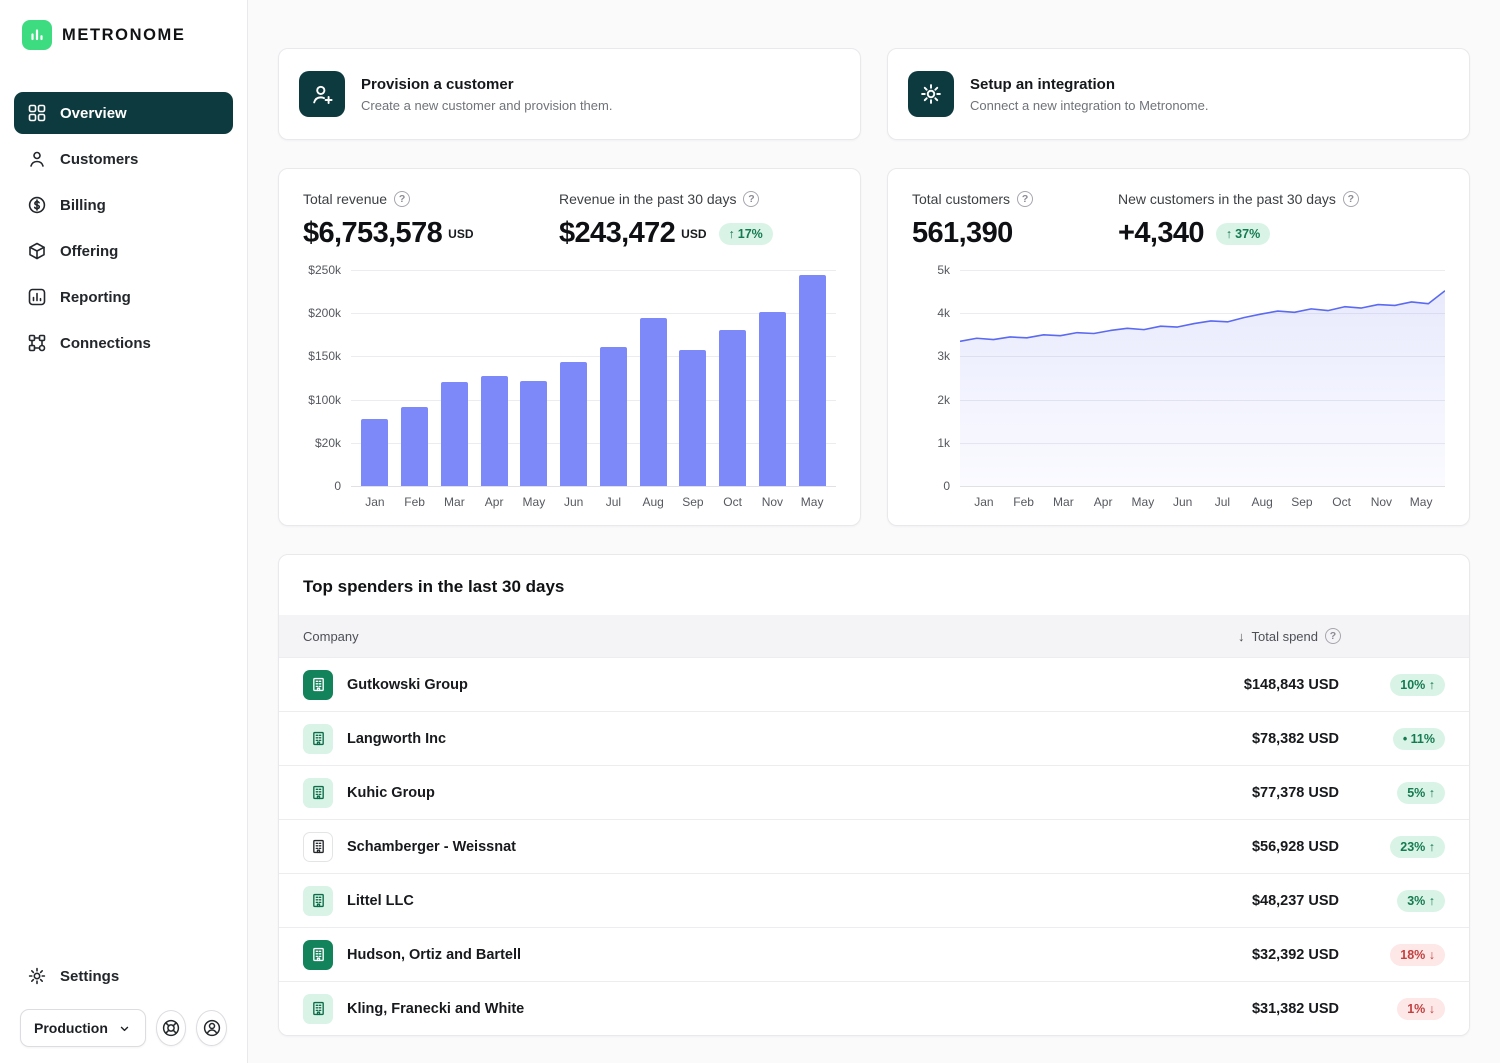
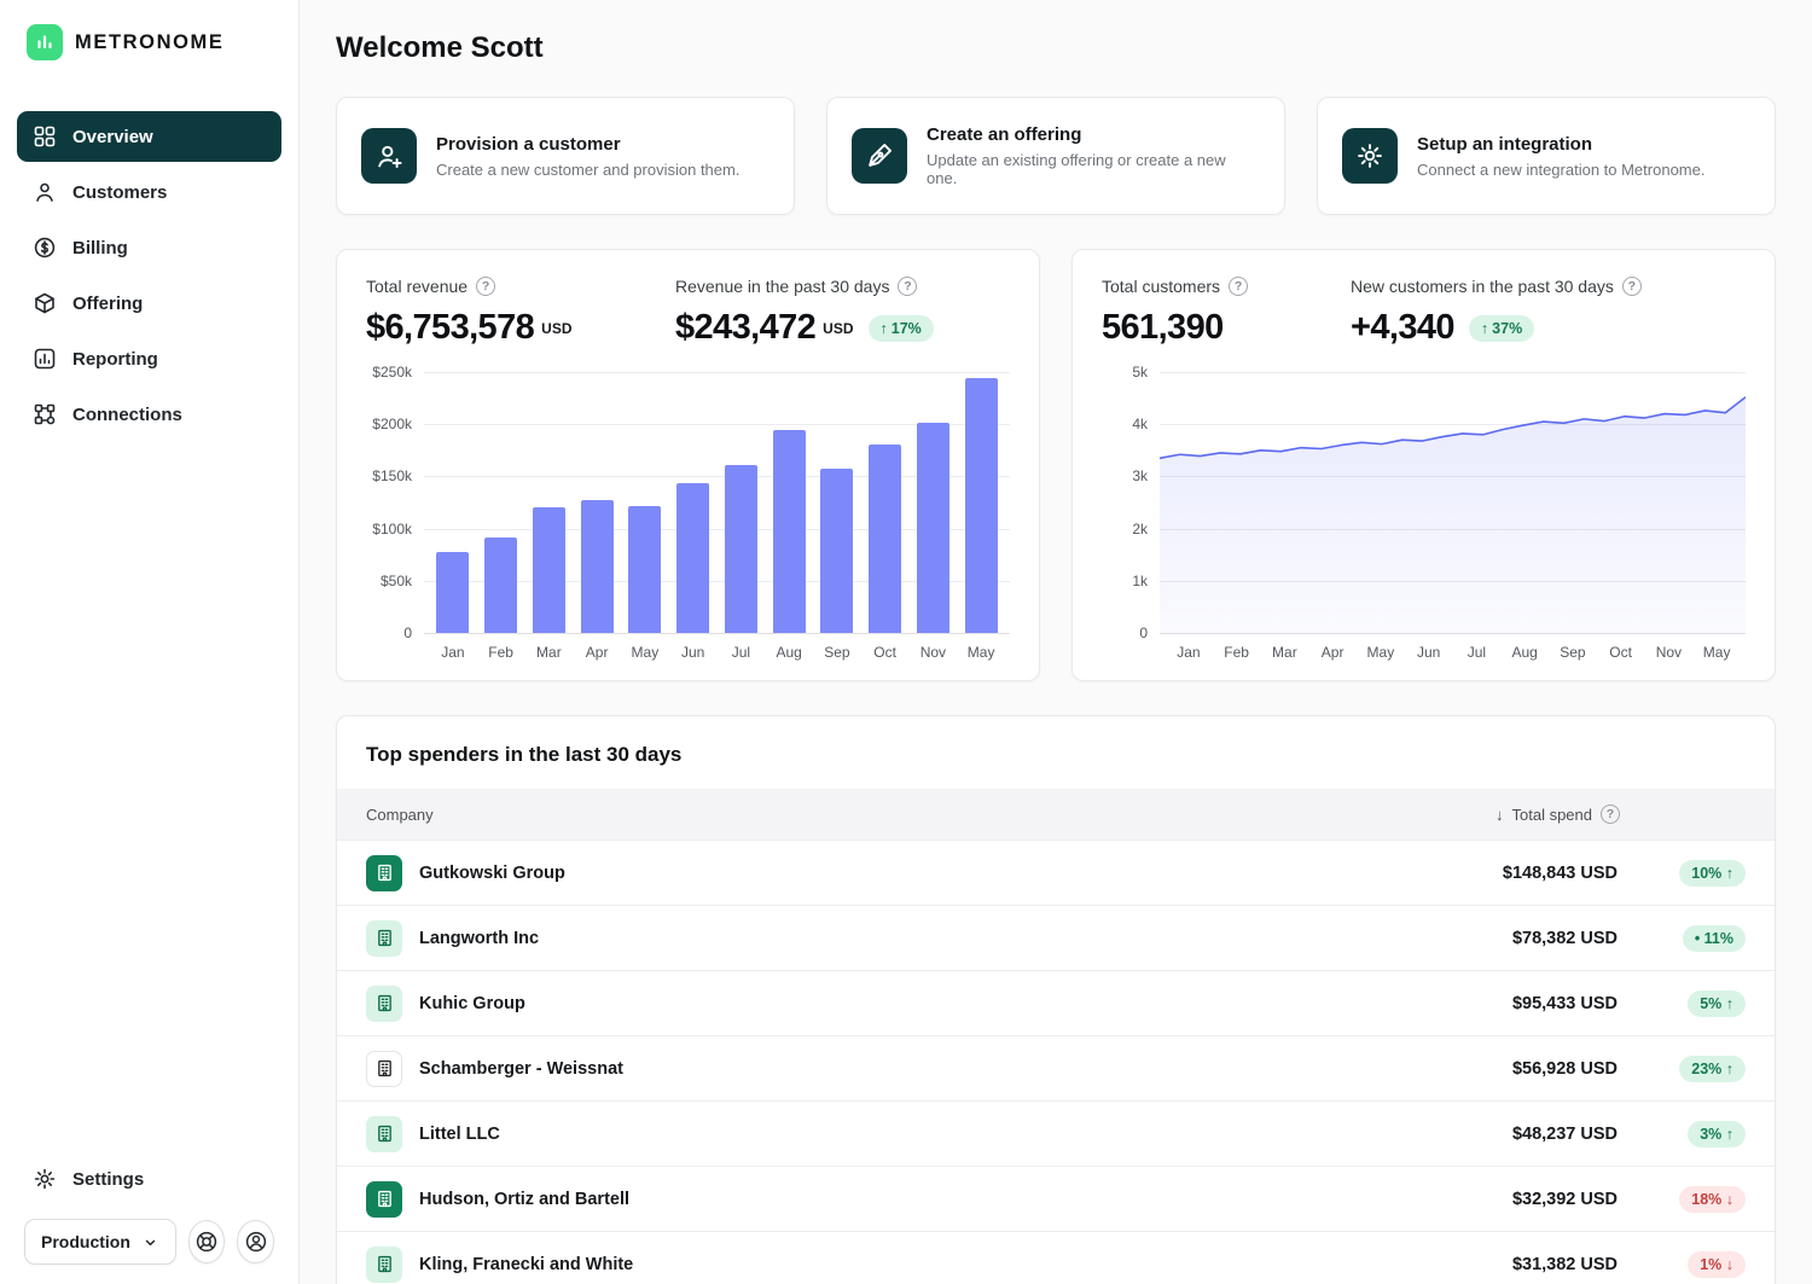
  METRONOME
  Overview
  Customers
  Billing
  Offering
  Reporting
  Connections
  Settings
  Production
+ Welcome Scott
  Provision a customer
  Create a new customer and provision them.
+ Create an offering
+ Update an existing offering or create a new one.
  Setup an integration
  Connect a new integration to Metronome.
  Total revenue
  ?
  $6,753,578
  USD
  Revenue in the past 30 days
  ?
  $243,472
  USD
  ↑
  17%
  $250k
  $200k
  $150k
  $100k
- $20k
+ $50k
  0
  Jan
  Feb
  Mar
  Apr
  May
  Jun
  Jul
  Aug
  Sep
  Oct
  Nov
  May
  Total customers
  ?
  561,390
  New customers in the past 30 days
  ?
  +4,340
  ↑
  37%
  5k
  4k
  3k
  2k
  1k
  0
  Jan
  Feb
  Mar
  Apr
  May
  Jun
  Jul
  Aug
  Sep
  Oct
  Nov
  May
  Top spenders in the last 30 days
  Company
  ↓
  Total spend
  ?
  Gutkowski Group
  $148,843 USD
  10% ↑
  Langworth Inc
  $78,382 USD
  • 11%
  Kuhic Group
- $77,378 USD
+ $95,433 USD
  5% ↑
  Schamberger - Weissnat
  $56,928 USD
  23% ↑
  Littel LLC
  $48,237 USD
  3% ↑
  Hudson, Ortiz and Bartell
  $32,392 USD
  18% ↓
  Kling, Franecki and White
  $31,382 USD
  1% ↓
